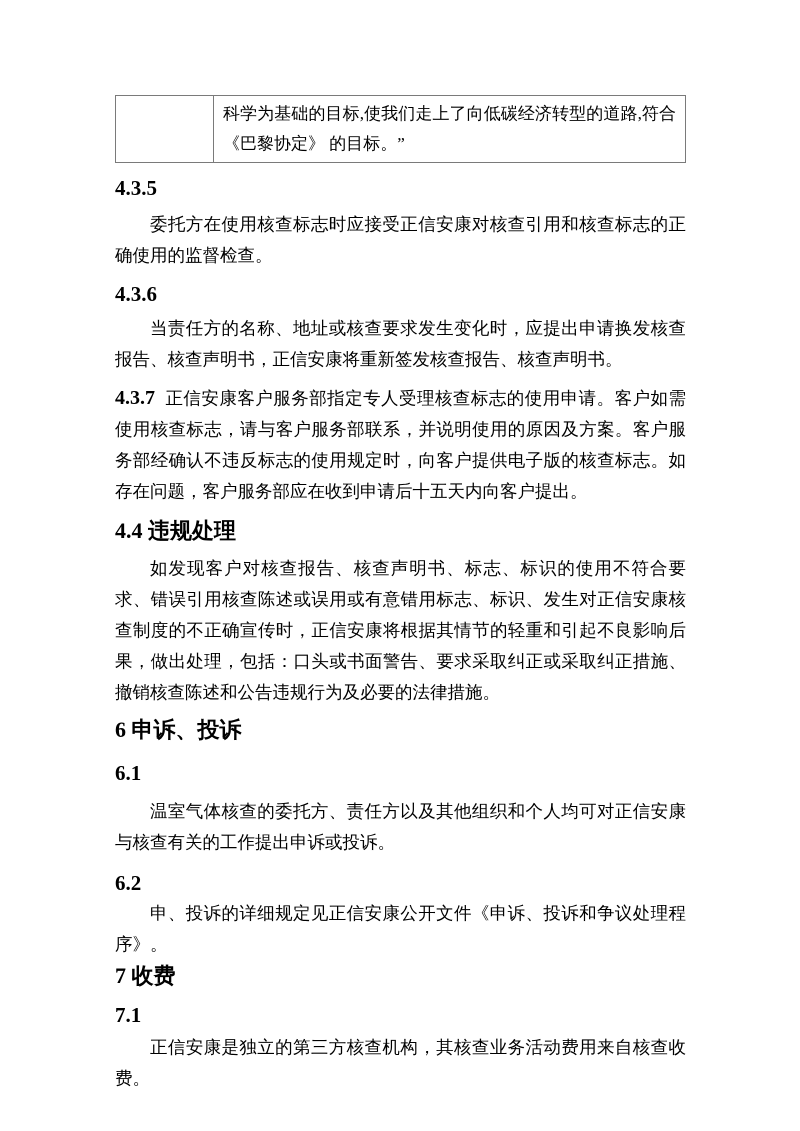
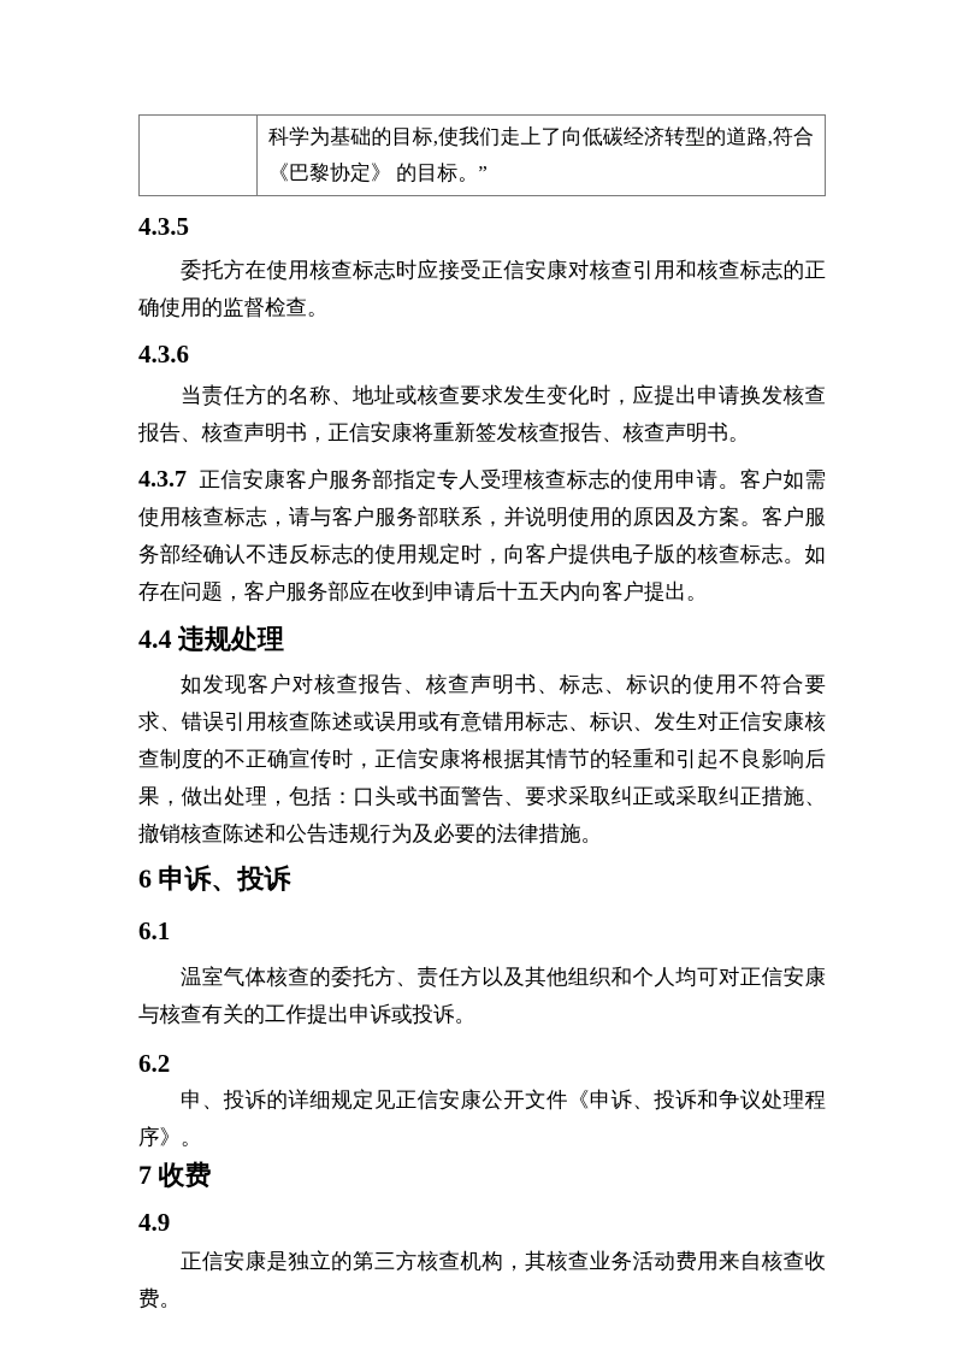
  	科学为基础的目标,使我们走上了向低碳经济转型的道路,符合《巴黎协定》 的目标。”
  4.3.5
  委托方在使用核查标志时应接受正信安康对核查引用和核查标志的正确使用的监督检查。
  4.3.6
  当责任方的名称、地址或核查要求发生变化时，应提出申请换发核查报告、核查声明书，正信安康将重新签发核查报告、核查声明书。
  4.3.7 正信安康客户服务部指定专人受理核查标志的使用申请。客户如需使用核查标志，请与客户服务部联系，并说明使用的原因及方案。客户服务部经确认不违反标志的使用规定时，向客户提供电子版的核查标志。如存在问题，客户服务部应在收到申请后十五天内向客户提出。
  4.4 违规处理
  如发现客户对核查报告、核查声明书、标志、标识的使用不符合要求、错误引用核查陈述或误用或有意错用标志、标识、发生对正信安康核查制度的不正确宣传时，正信安康将根据其情节的轻重和引起不良影响后果，做出处理，包括：口头或书面警告、要求采取纠正或采取纠正措施、撤销核查陈述和公告违规行为及必要的法律措施。
  6 申诉、投诉
  6.1
  温室气体核查的委托方、责任方以及其他组织和个人均可对正信安康与核查有关的工作提出申诉或投诉。
  6.2
  申、投诉的详细规定见正信安康公开文件《申诉、投诉和争议处理程序》。
  7 收费
- 7.1
+ 4.9
  正信安康是独立的第三方核查机构，其核查业务活动费用来自核查收费。
